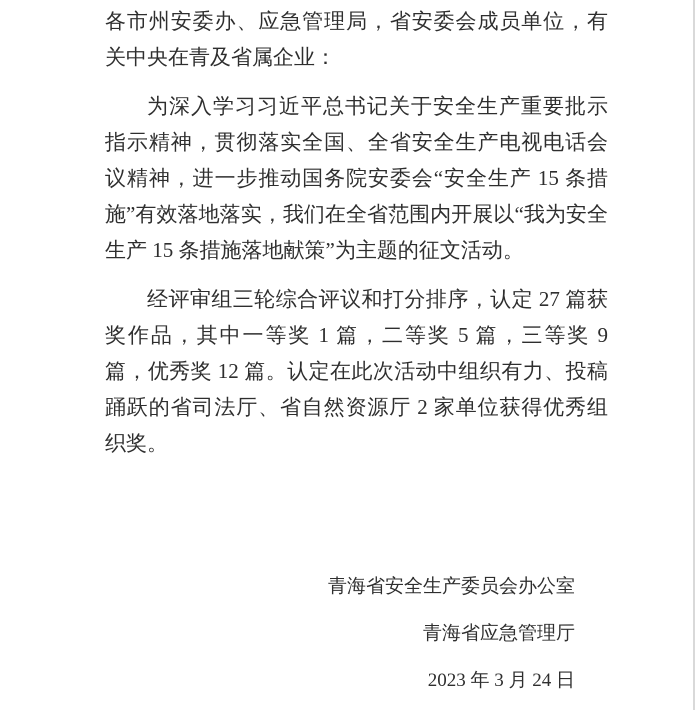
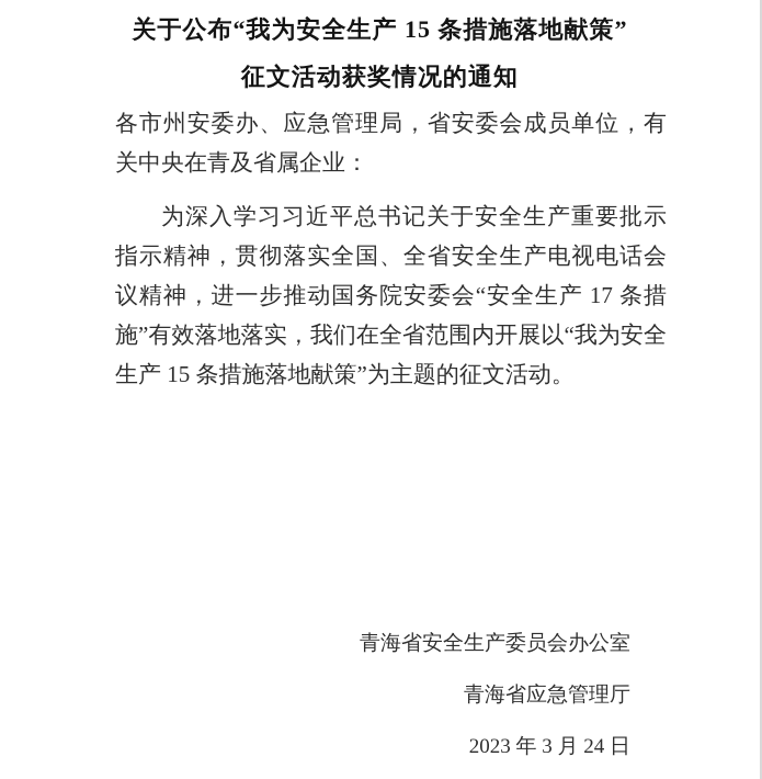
+ 关于公布“我为安全生产 15 条措施落地献策”
+ 征文活动获奖情况的通知
  各市州安委办、应急管理局，省安委会成员单位，有关中央在青及省属企业：
- 为深入学习习近平总书记关于安全生产重要批示指示精神，贯彻落实全国、全省安全生产电视电话会议精神，进一步推动国务院安委会“安全生产 15 条措施”有效落地落实，我们在全省范围内开展以“我为安全生产 15 条措施落地献策”为主题的征文活动。
+ 为深入学习习近平总书记关于安全生产重要批示指示精神，贯彻落实全国、全省安全生产电视电话会议精神，进一步推动国务院安委会“安全生产 17 条措施”有效落地落实，我们在全省范围内开展以“我为安全生产 15 条措施落地献策”为主题的征文活动。
- 经评审组三轮综合评议和打分排序，认定 27 篇获奖作品，其中一等奖 1 篇，二等奖 5 篇，三等奖 9 篇，优秀奖 12 篇。认定在此次活动中组织有力、投稿踊跃的省司法厅、省自然资源厅 2 家单位获得优秀组织奖。
  青海省安全生产委员会办公室
  青海省应急管理厅
  2023 年 3 月 24 日
